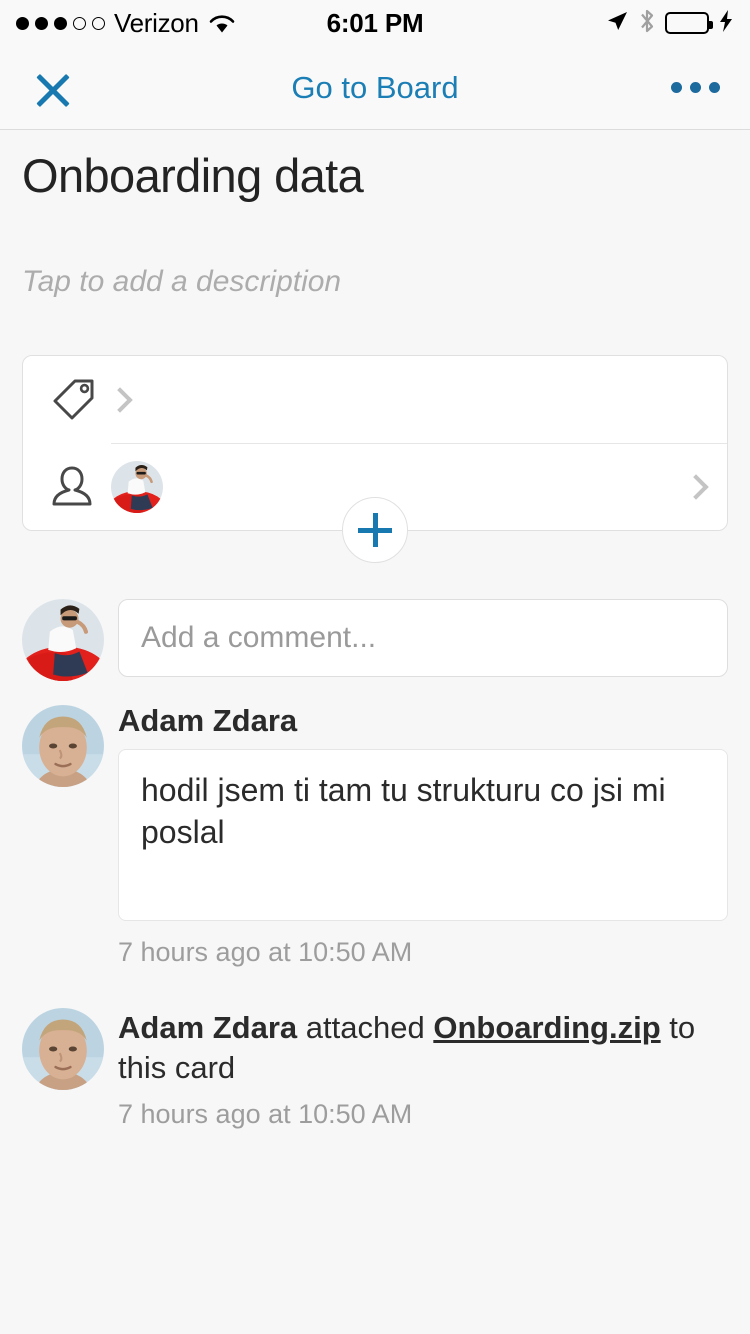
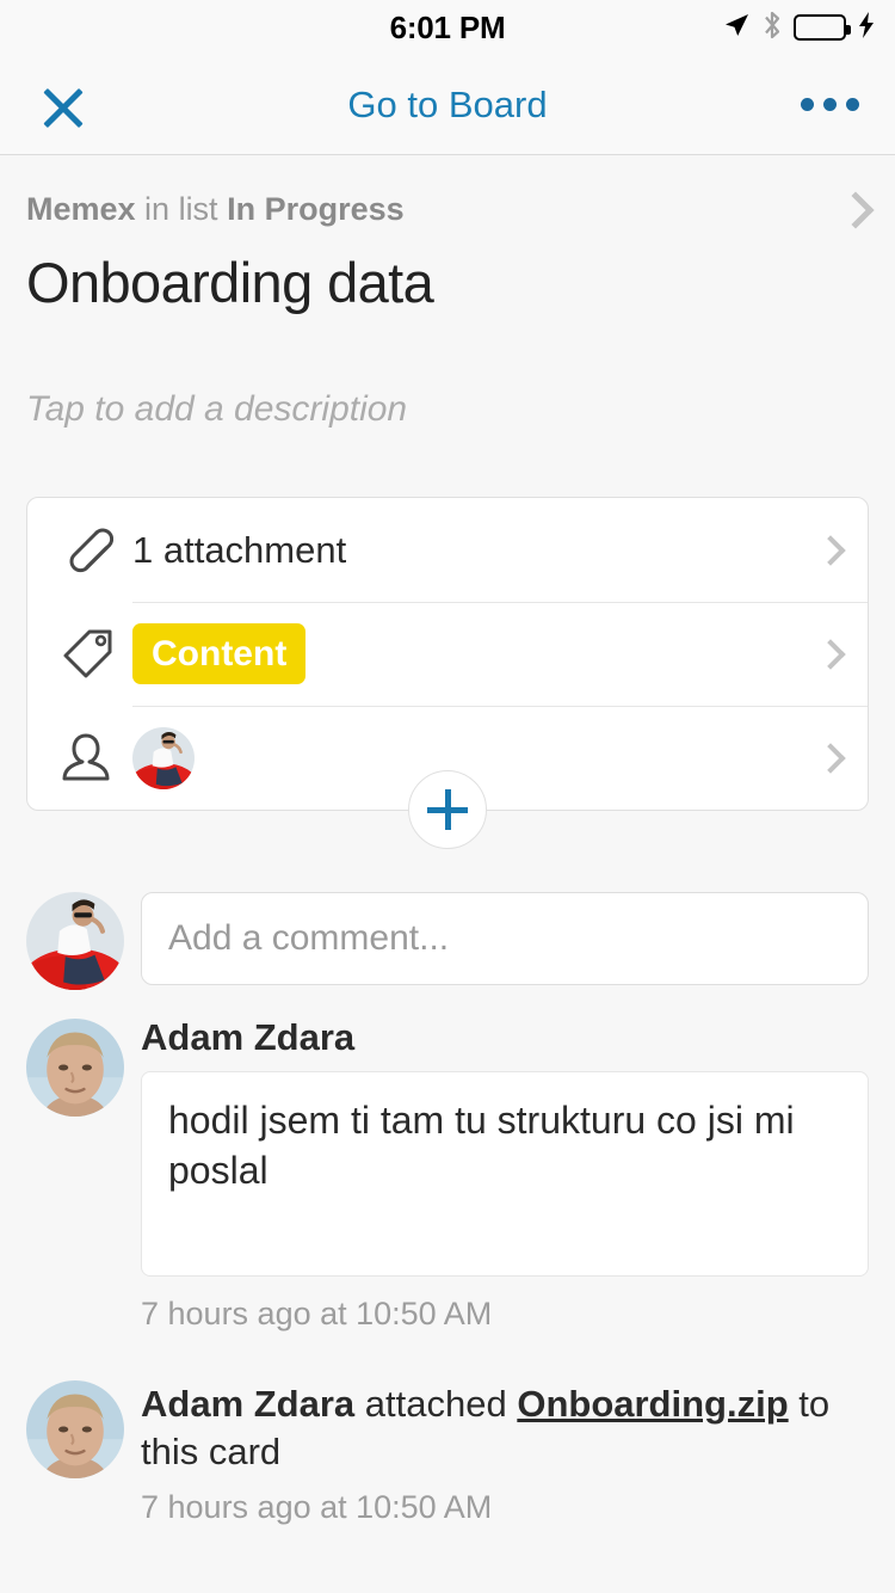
- Verizon
  6:01 PM
  Go to Board
+ Memex in list In Progress
  Onboarding data
  Tap to add a description
+ 1 attachment
+ Content
  Add a comment...
  Adam Zdara
  hodil jsem ti tam tu strukturu co jsi mi poslal
  7 hours ago at 10:50 AM
  Adam Zdara attached Onboarding.zip to this card
  7 hours ago at 10:50 AM
